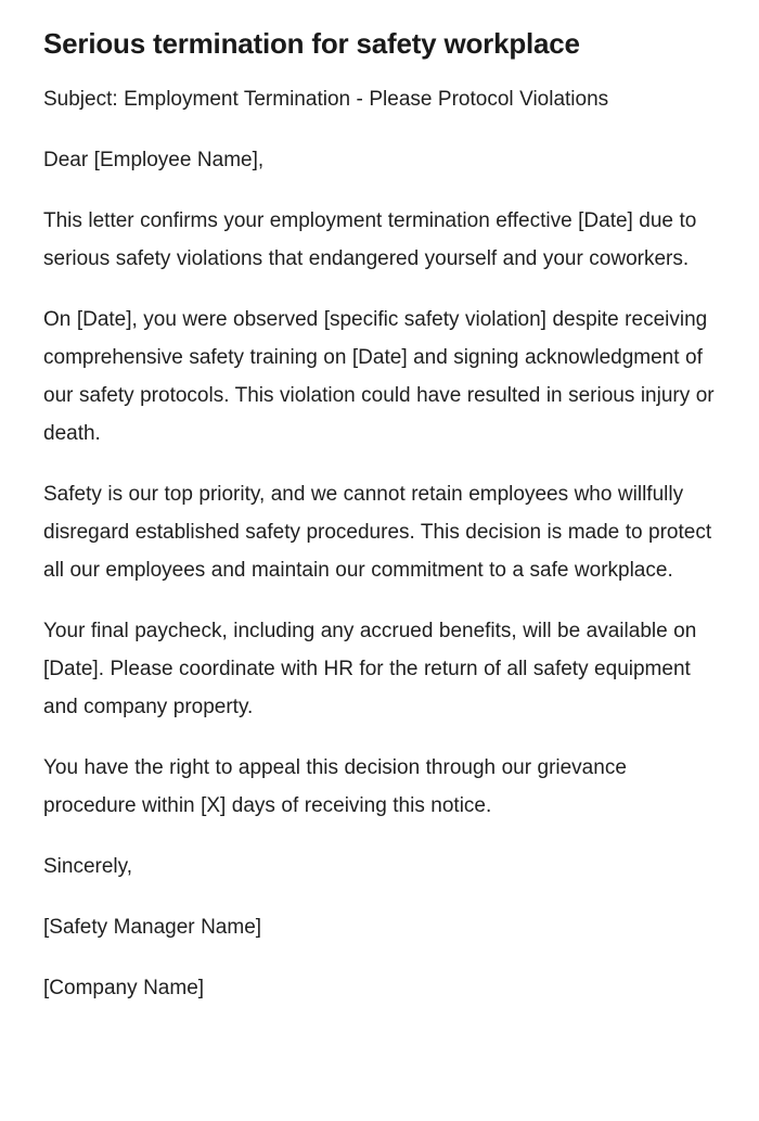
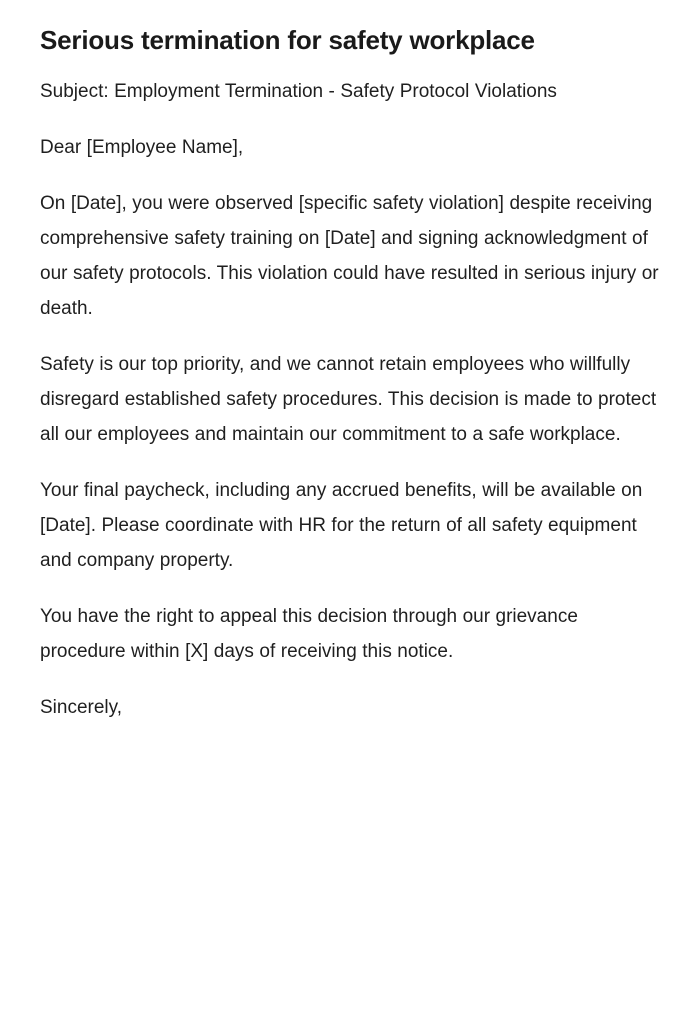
  Serious termination for safety workplace
- Subject: Employment Termination - Please Protocol Violations
+ Subject: Employment Termination - Safety Protocol Violations
  Dear [Employee Name],
- This letter confirms your employment termination effective [Date] due to serious safety violations that endangered yourself and your coworkers.
  On [Date], you were observed [specific safety violation] despite receiving comprehensive safety training on [Date] and signing acknowledgment of our safety protocols. This violation could have resulted in serious injury or death.
  Safety is our top priority, and we cannot retain employees who willfully disregard established safety procedures. This decision is made to protect all our employees and maintain our commitment to a safe workplace.
  Your final paycheck, including any accrued benefits, will be available on [Date]. Please coordinate with HR for the return of all safety equipment and company property.
  You have the right to appeal this decision through our grievance procedure within [X] days of receiving this notice.
  Sincerely,
- [Safety Manager Name]
- [Company Name]
